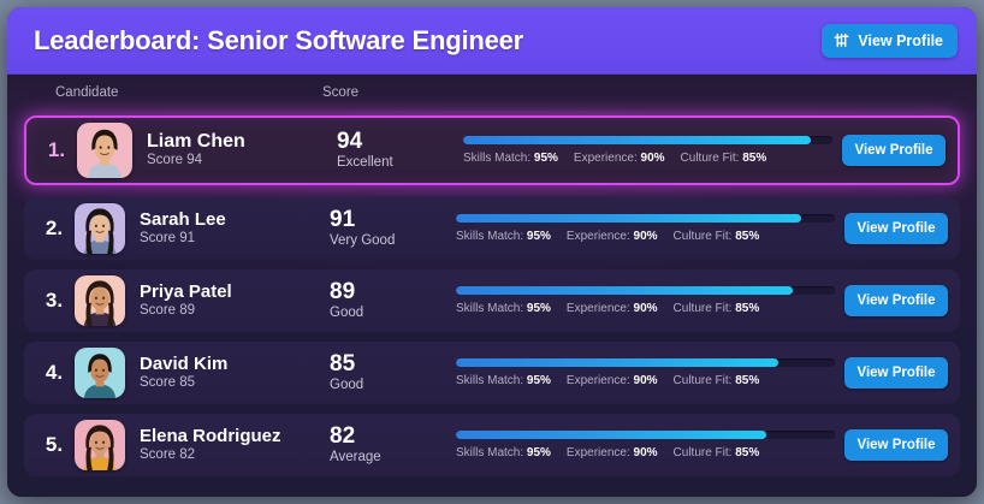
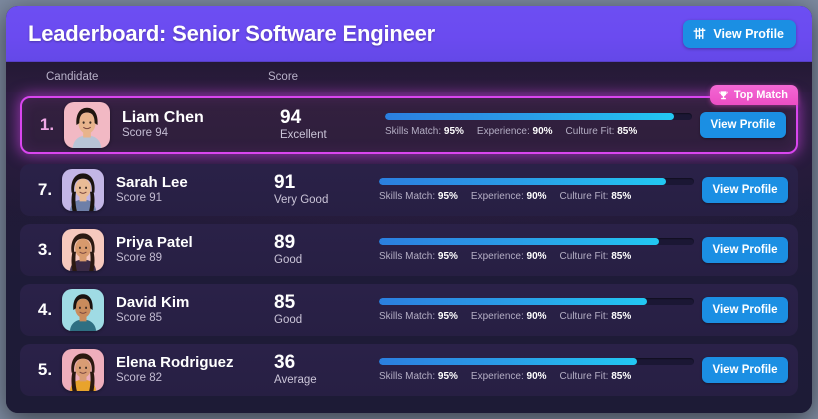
  Leaderboard: Senior Software Engineer
  View Profile
  Candidate
  Score
+ Top Match
  1.
  Liam Chen
  Score 94
  94
  Excellent
  Skills Match: 95%
  Experience: 90%
  Culture Fit: 85%
  View Profile
- 2.
+ 7.
  Sarah Lee
  Score 91
  91
  Very Good
  Skills Match: 95%
  Experience: 90%
  Culture Fit: 85%
  View Profile
  3.
  Priya Patel
  Score 89
  89
  Good
  Skills Match: 95%
  Experience: 90%
  Culture Fit: 85%
  View Profile
  4.
  David Kim
  Score 85
  85
  Good
  Skills Match: 95%
  Experience: 90%
  Culture Fit: 85%
  View Profile
  5.
  Elena Rodriguez
  Score 82
- 82
+ 36
  Average
  Skills Match: 95%
  Experience: 90%
  Culture Fit: 85%
  View Profile
